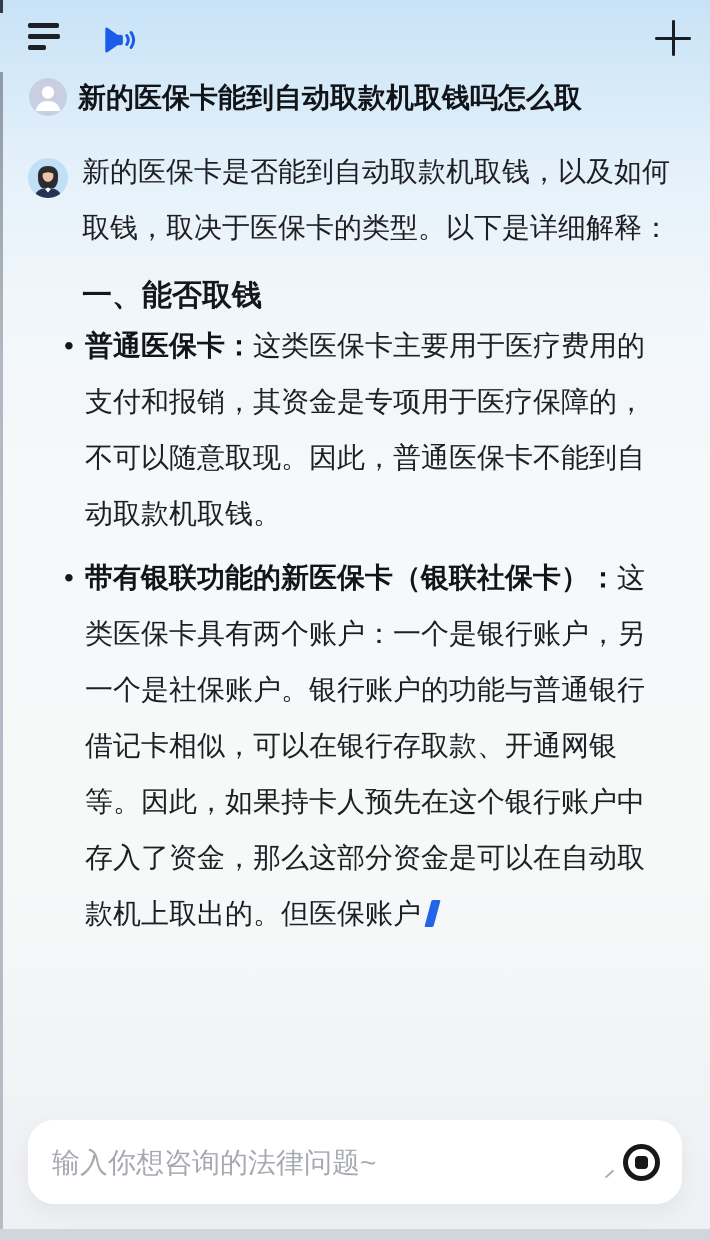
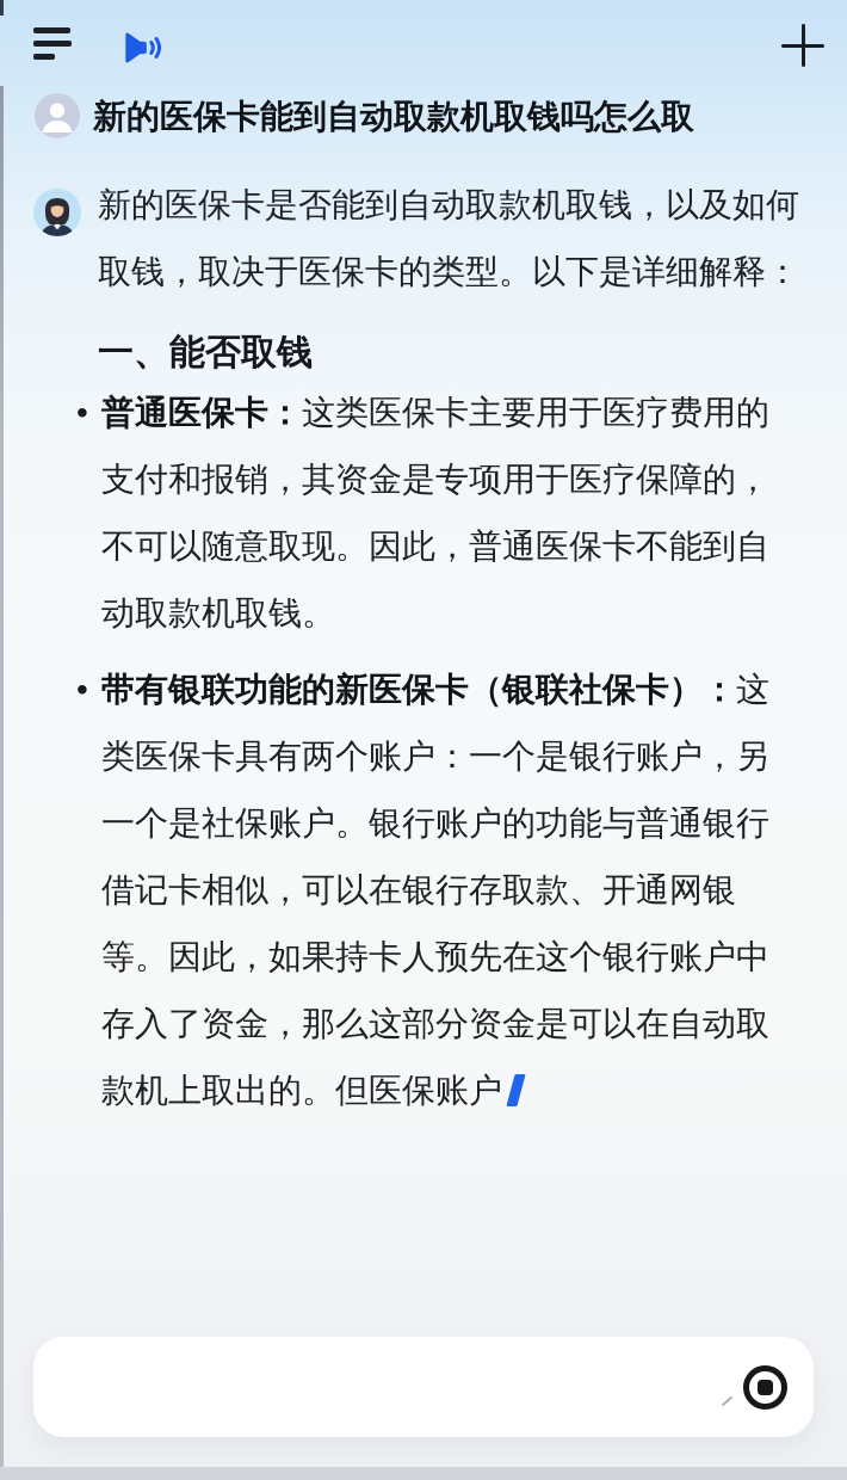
  新的医保卡能到自动取款机取钱吗怎么取
  新的医保卡是否能到自动取款机取钱，以及如何取钱，取决于医保卡的类型。以下是详细解释：
  一、能否取钱
  •
  普通医保卡：这类医保卡主要用于医疗费用的支付和报销，其资金是专项用于医疗保障的，不可以随意取现。因此，普通医保卡不能到自动取款机取钱。
  •
  带有银联功能的新医保卡（银联社保卡）：这类医保卡具有两个账户：一个是银行账户，另一个是社保账户。银行账户的功能与普通银行借记卡相似，可以在银行存取款、开通网银等。因此，如果持卡人预先在这个银行账户中存入了资金，那么这部分资金是可以在自动取款机上取出的。但医保账户
- 输入你想咨询的法律问题~
